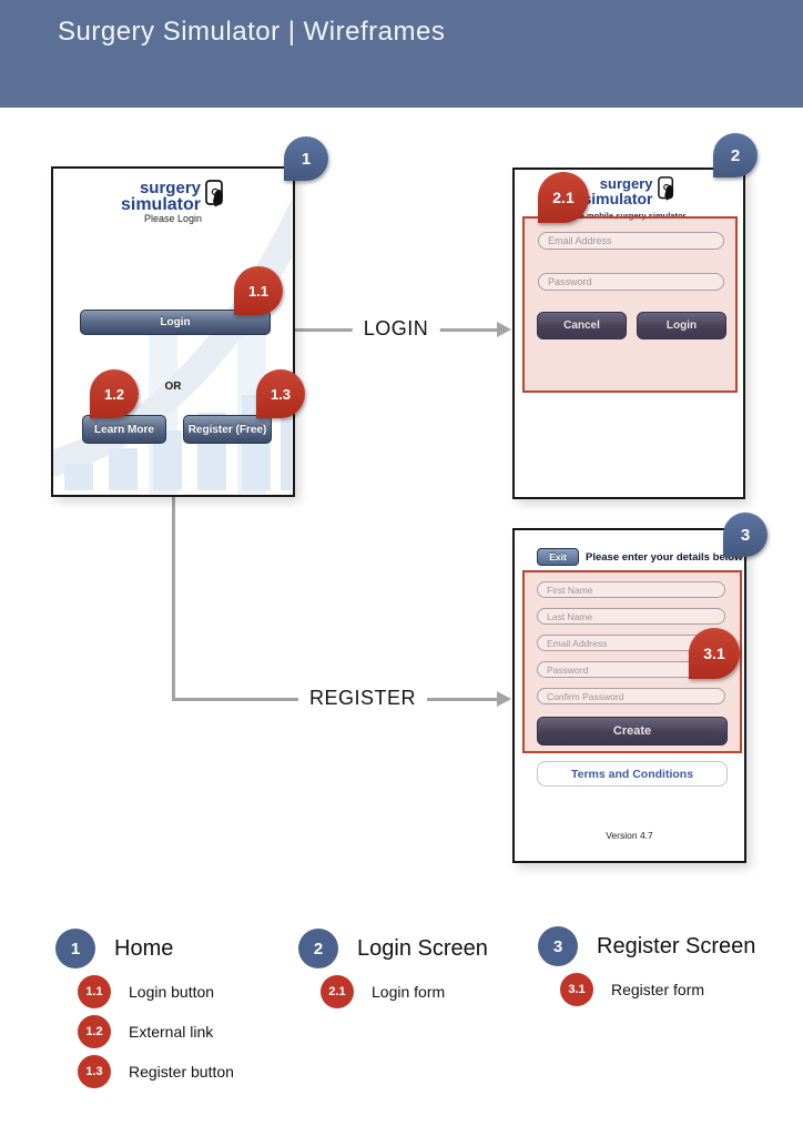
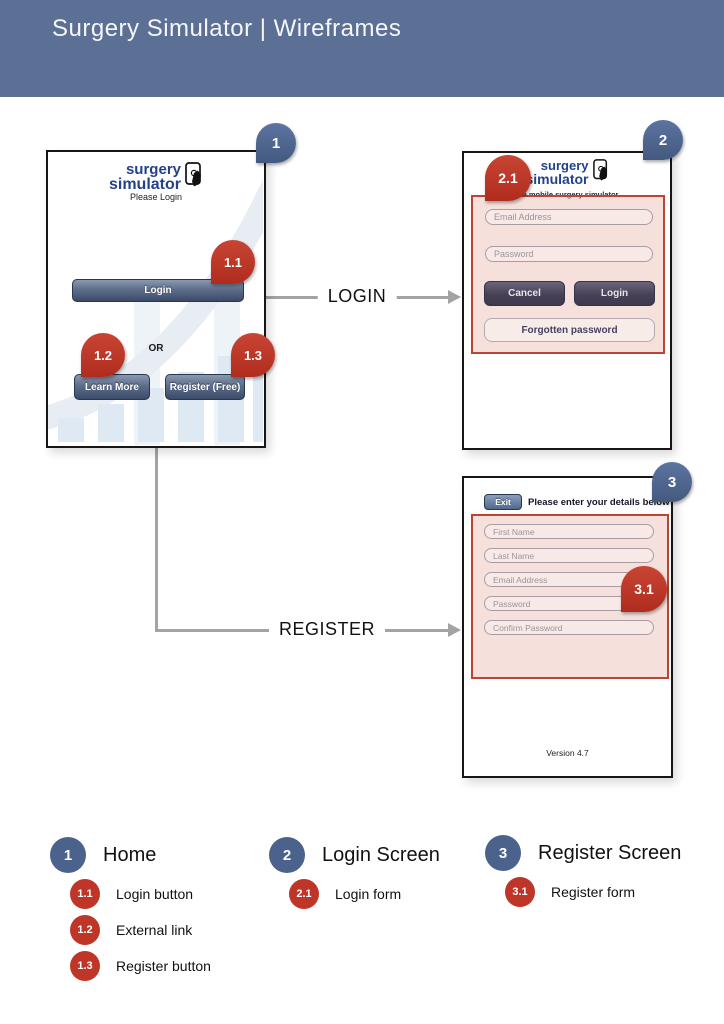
  Surgery Simulator | Wireframes
  LOGIN
  REGISTER
  surgery
  simulator
  Please Login
  Login
  OR
  Learn More
  Register (Free)
  surgery
  imulator
  e mobile surgery simulator
  Email Address
  Password
  Cancel
  Login
+ Forgotten password
  Exit
  Please enter your details below
  First Name
  Last Name
  Email Address
  Password
  Confirm Password
- Create
- Terms and Conditions
  Version 4.7
  1
  1.1
  1.2
  1.3
  2
  2.1
  3
  3.1
  1
  Home
  1.1
  Login button
  1.2
  External link
  1.3
  Register button
  2
  Login Screen
  2.1
  Login form
  3
  Register Screen
  3.1
  Register form
